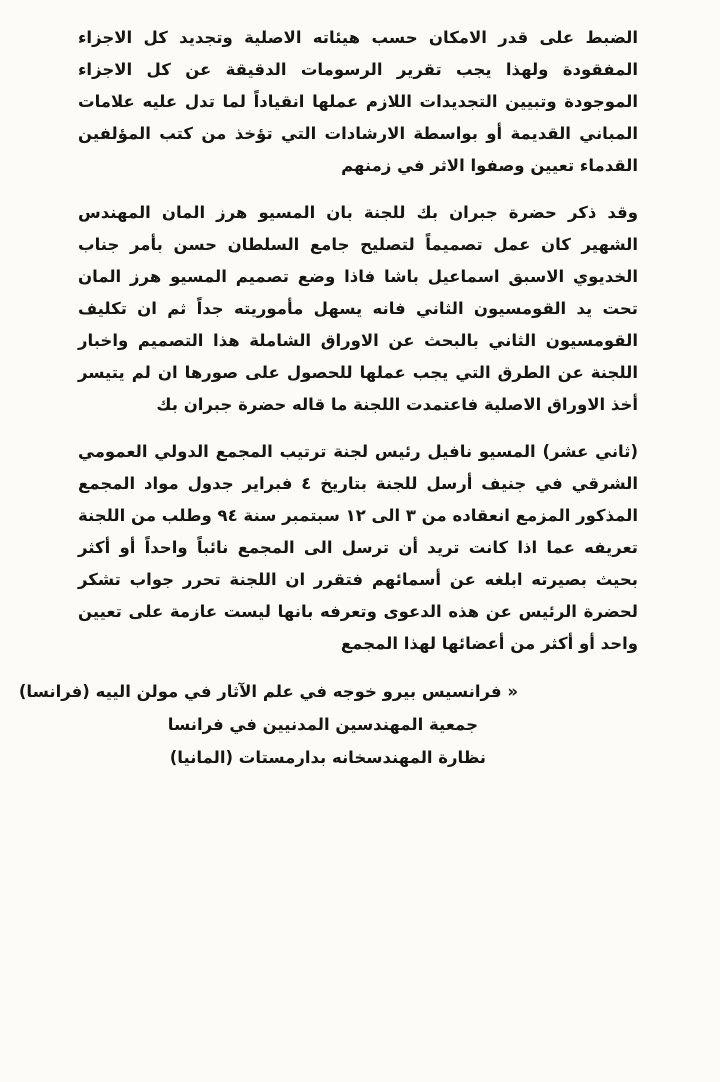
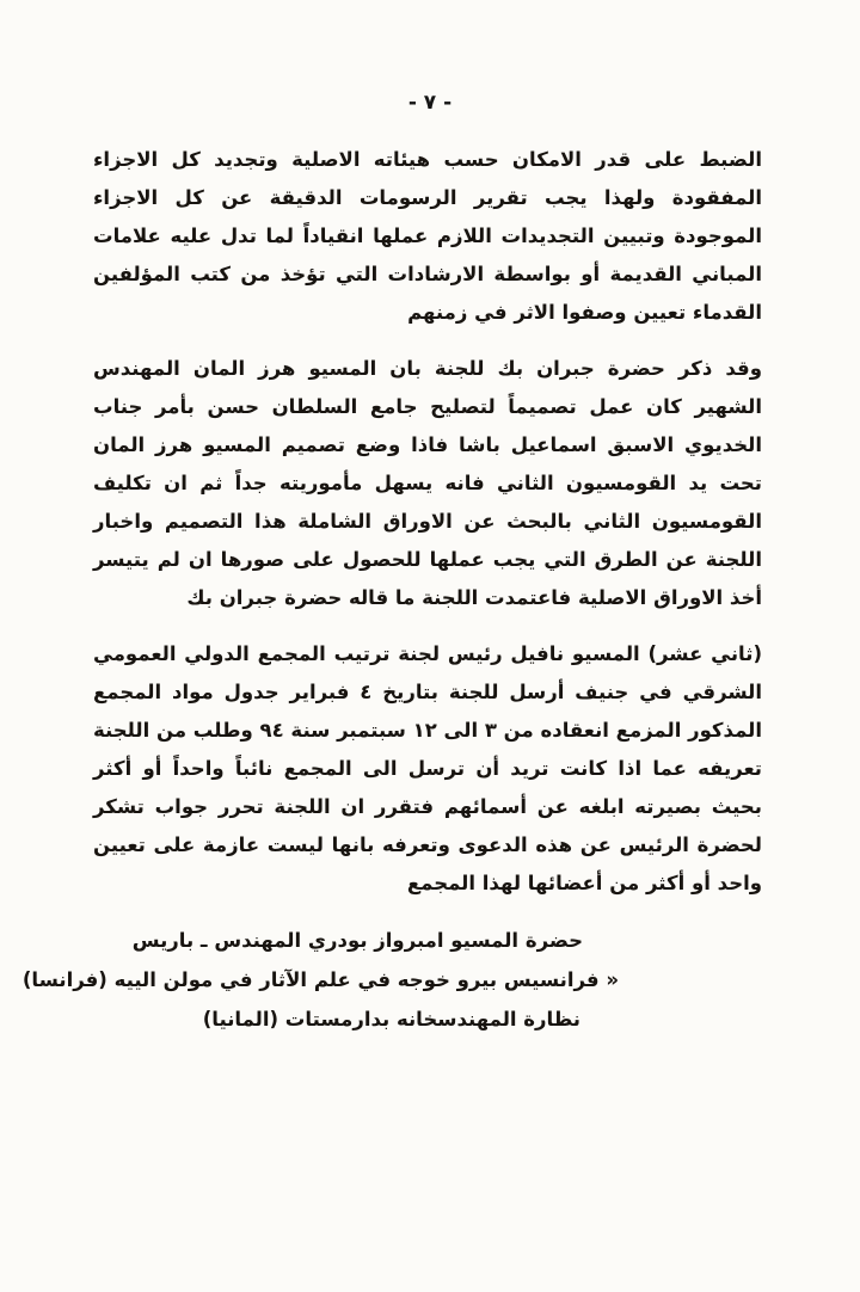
+ - ٧ -
  الضبط على قدر الامكان حسب هيئاته الاصلية وتجديد كل الاجزاء المفقودة ولهذا يجب تقرير الرسومات الدقيقة عن كل الاجزاء الموجودة وتبيين التجديدات اللازم عملها انقياداً لما تدل عليه علامات المباني القديمة أو بواسطة الارشادات التي تؤخذ من كتب المؤلفين القدماء تعيين وصفوا الاثر في زمنهم
  وقد ذكر حضرة جبران بك للجنة بان المسيو هرز المان المهندس الشهير كان عمل تصميماً لتصليح جامع السلطان حسن بأمر جناب الخديوي الاسبق اسماعيل باشا فاذا وضع تصميم المسيو هرز المان تحت يد القومسيون الثاني فانه يسهل مأموريته جداً ثم ان تكليف القومسيون الثاني بالبحث عن الاوراق الشاملة هذا التصميم واخبار اللجنة عن الطرق التي يجب عملها للحصول على صورها ان لم يتيسر أخذ الاوراق الاصلية فاعتمدت اللجنة ما قاله حضرة جبران بك
  (ثاني عشر) المسيو نافيل رئيس لجنة ترتيب المجمع الدولي العمومي الشرقي في جنيف أرسل للجنة بتاريخ ٤ فبراير جدول مواد المجمع المذكور المزمع انعقاده من ٣ الى ١٢ سبتمبر سنة ٩٤ وطلب من اللجنة تعريفه عما اذا كانت تريد أن ترسل الى المجمع نائباً واحداً أو أكثر بحيث بصيرته ابلغه عن أسمائهم فتقرر ان اللجنة تحرر جواب تشكر لحضرة الرئيس عن هذه الدعوى وتعرفه بانها ليست عازمة على تعيين واحد أو أكثر من أعضائها لهذا المجمع
+ حضرة المسيو امبرواز بودري المهندس ـ باريس
  « فرانسيس بيرو خوجه في علم الآثار في مولن الييه (فرانسا)
- جمعية المهندسين المدنيين في فرانسا
  نظارة المهندسخانه بدارمستات (المانيا)
